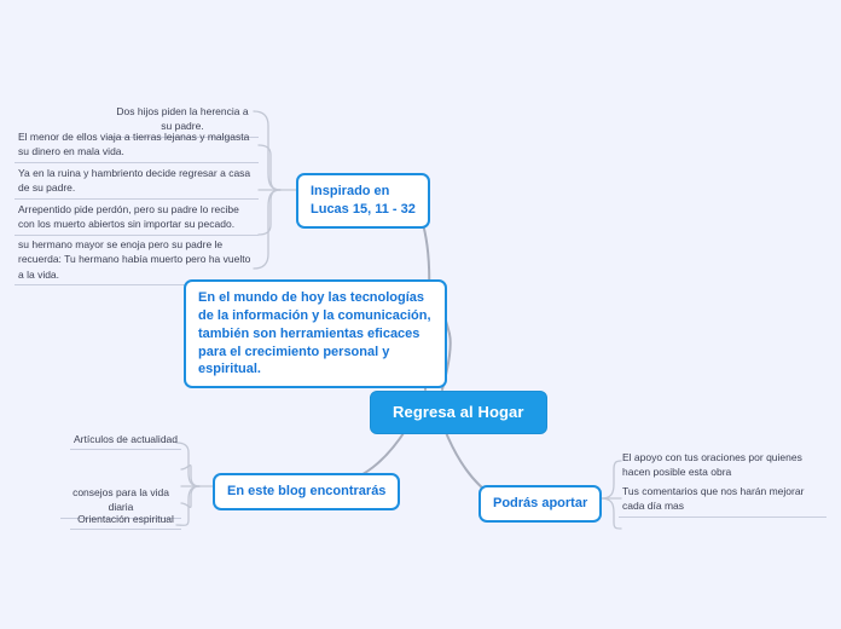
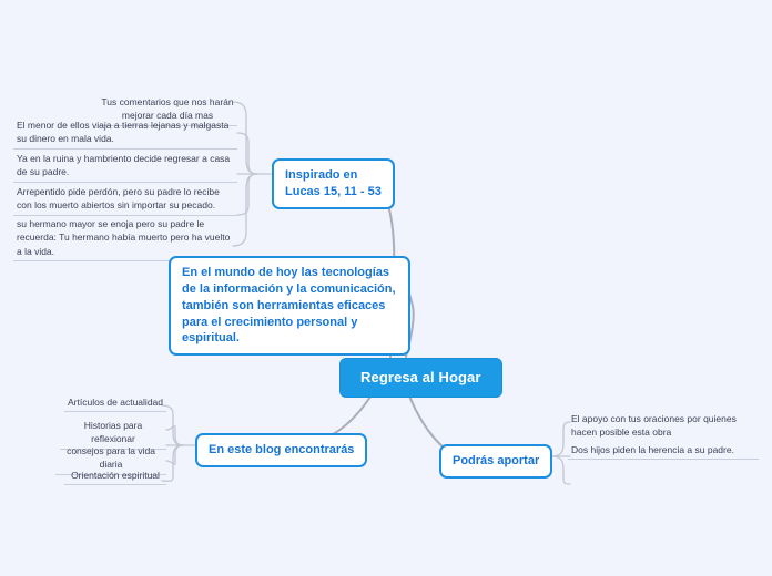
  Regresa al Hogar
  Inspirado en
- Lucas 15, 11 - 32
+ Lucas 15, 11 - 53
- Dos hijos piden la herencia a su padre.
+ Tus comentarios que nos harán mejorar cada día mas
  El menor de ellos viaja a tierras lejanas y malgasta su dinero en mala vida.
  Ya en la ruina y hambriento decide regresar a casa de su padre.
  Arrepentido pide perdón, pero su padre lo recibe con los muerto abiertos sin importar su pecado.
  su hermano mayor se enoja pero su padre le recuerda: Tu hermano había muerto pero ha vuelto a la vida.
  En el mundo de hoy las tecnologías de la información y la comunicación, también son herramientas eficaces para el crecimiento personal y espiritual.
  En este blog encontrarás
  Artículos de actualidad
+ Historias para reflexionar
  consejos para la vida diaria
  Orientación espiritual
  Podrás aportar
  El apoyo con tus oraciones por quienes hacen posible esta obra
- Tus comentarios que nos harán mejorar cada día mas
+ Dos hijos piden la herencia a su padre.
